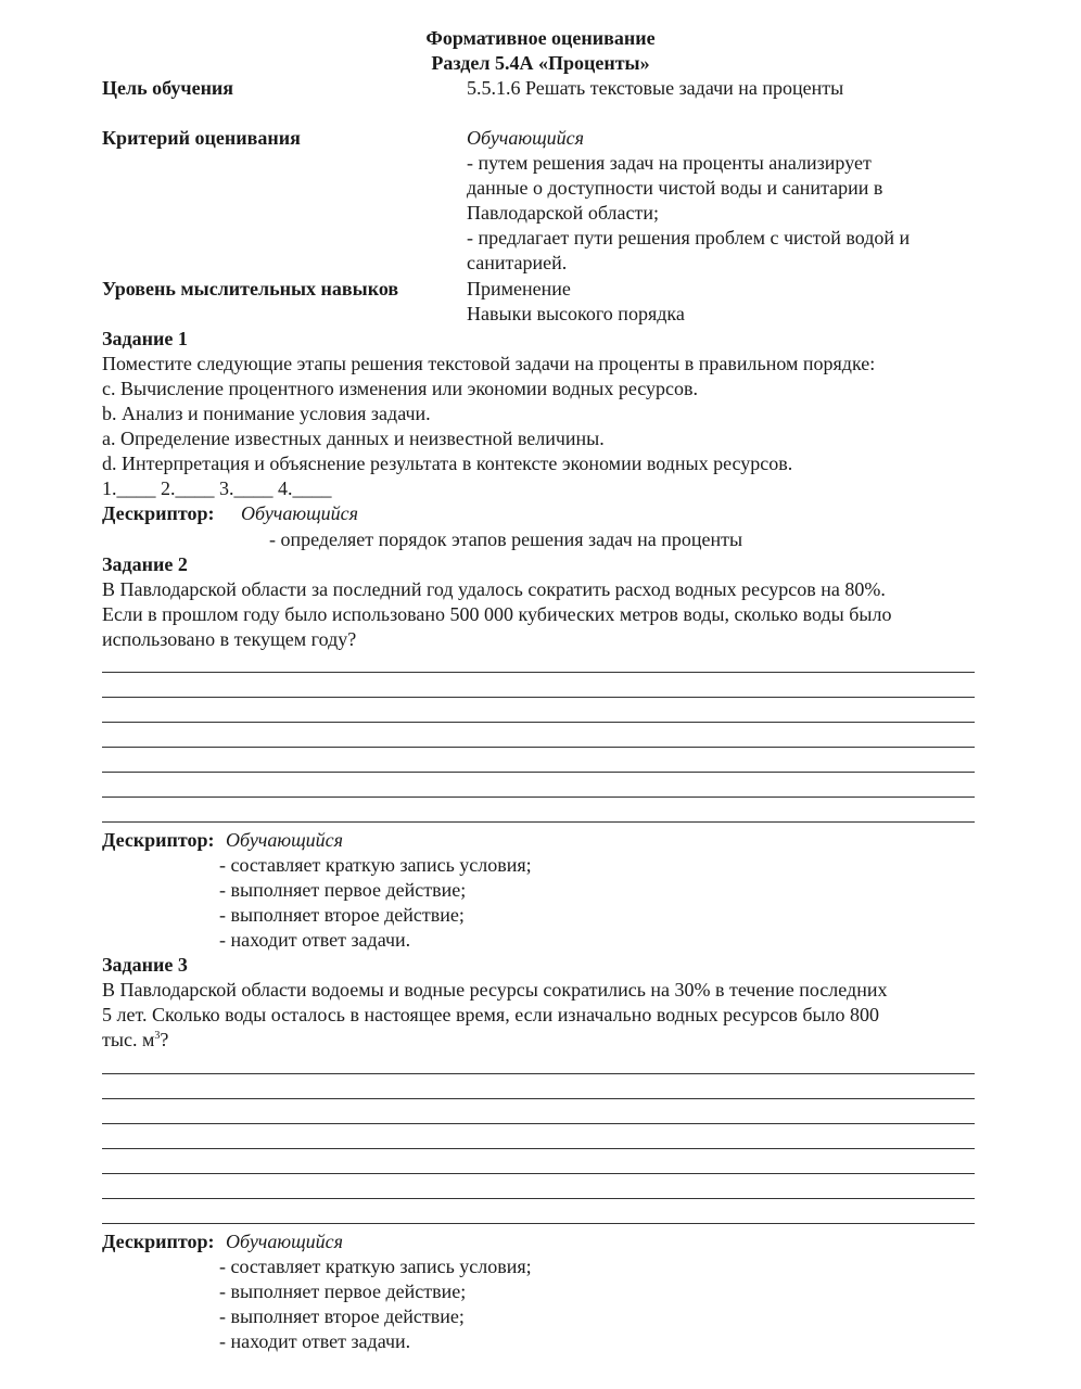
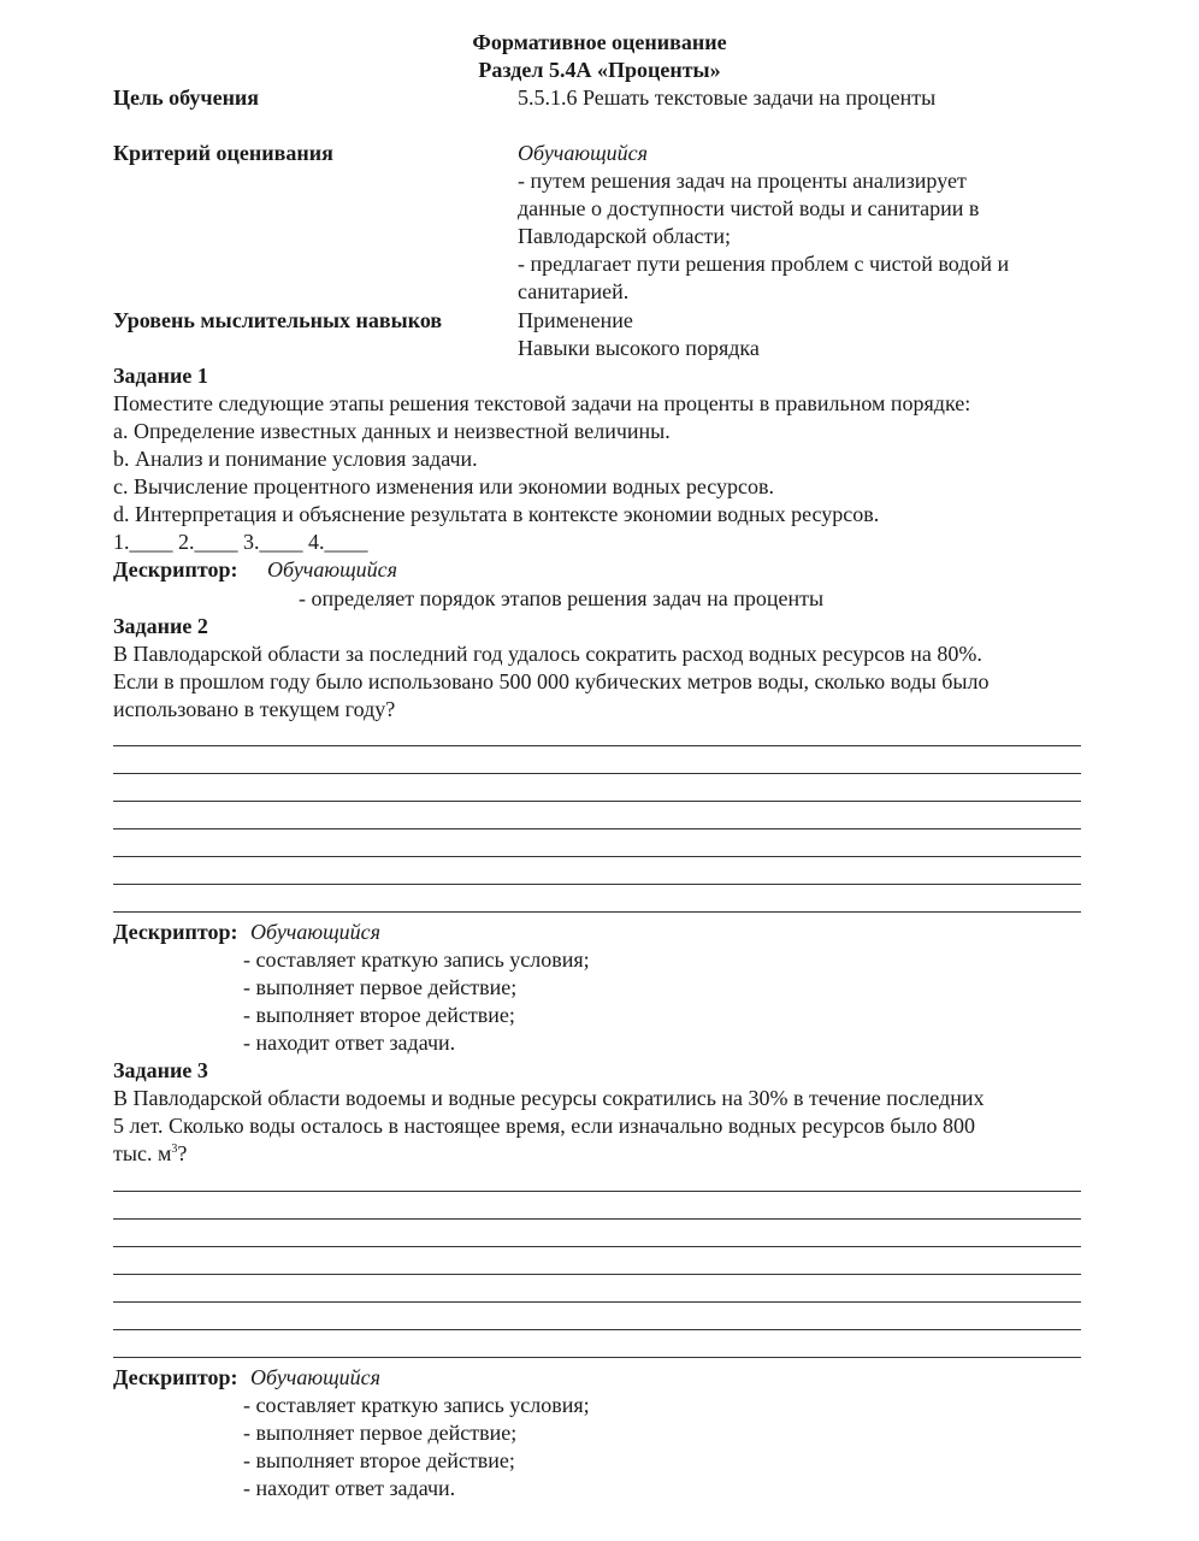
  Формативное оценивание
  Раздел 5.4А «Проценты»
  Цель обучения
  5.5.1.6 Решать текстовые задачи на проценты
  Критерий оценивания
  Обучающийся
  - путем решения задач на проценты анализирует
  данные о доступности чистой воды и санитарии в
  Павлодарской области;
  - предлагает пути решения проблем с чистой водой и
  санитарией.
  Уровень мыслительных навыков
  Применение
  Навыки высокого порядка
  Задание 1
  Поместите следующие этапы решения текстовой задачи на проценты в правильном порядке:
- c. Вычисление процентного изменения или экономии водных ресурсов.
+ a. Определение известных данных и неизвестной величины.
  b. Анализ и понимание условия задачи.
- a. Определение известных данных и неизвестной величины.
+ c. Вычисление процентного изменения или экономии водных ресурсов.
  d. Интерпретация и объяснение результата в контексте экономии водных ресурсов.
  1.____ 2.____ 3.____ 4.____
  Дескриптор:
  Обучающийся
  - определяет порядок этапов решения задач на проценты
  Задание 2
  В Павлодарской области за последний год удалось сократить расход водных ресурсов на 80%.
  Если в прошлом году было использовано 500 000 кубических метров воды, сколько воды было
  использовано в текущем году?
  Дескриптор:
  Обучающийся
  - составляет краткую запись условия;
  - выполняет первое действие;
  - выполняет второе действие;
  - находит ответ задачи.
  Задание 3
  В Павлодарской области водоемы и водные ресурсы сократились на 30% в течение последних
  5 лет. Сколько воды осталось в настоящее время, если изначально водных ресурсов было 800
  тыс. м3?
  Дескриптор:
  Обучающийся
  - составляет краткую запись условия;
  - выполняет первое действие;
  - выполняет второе действие;
  - находит ответ задачи.
